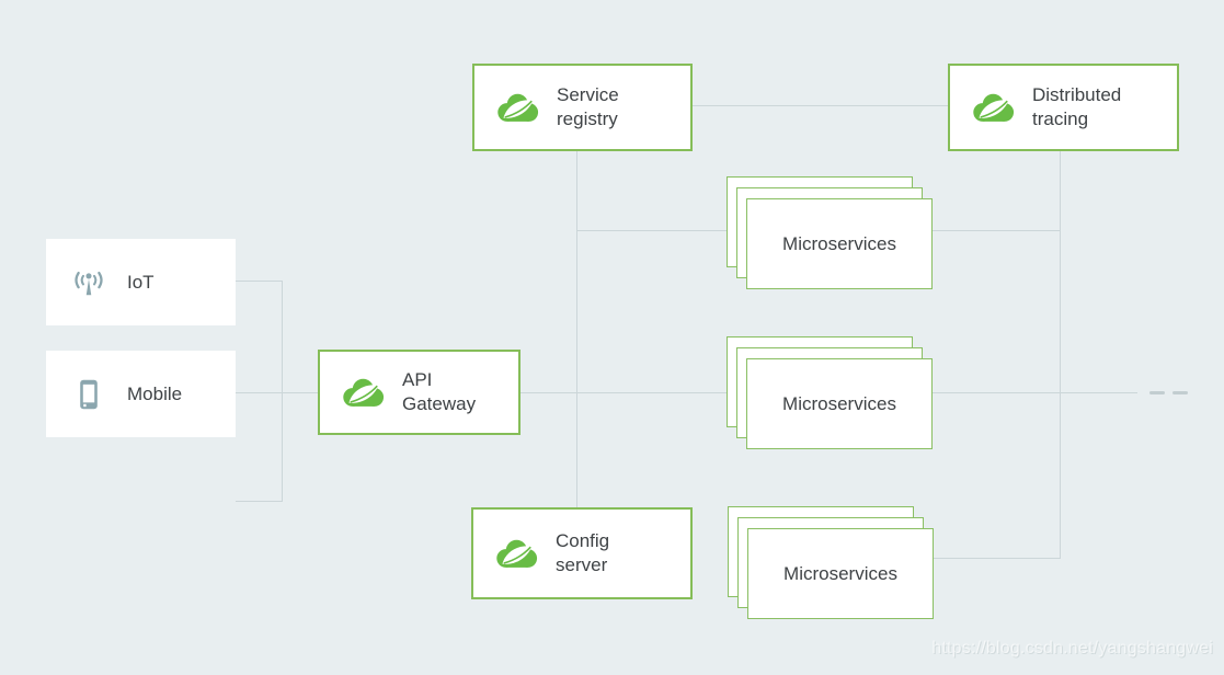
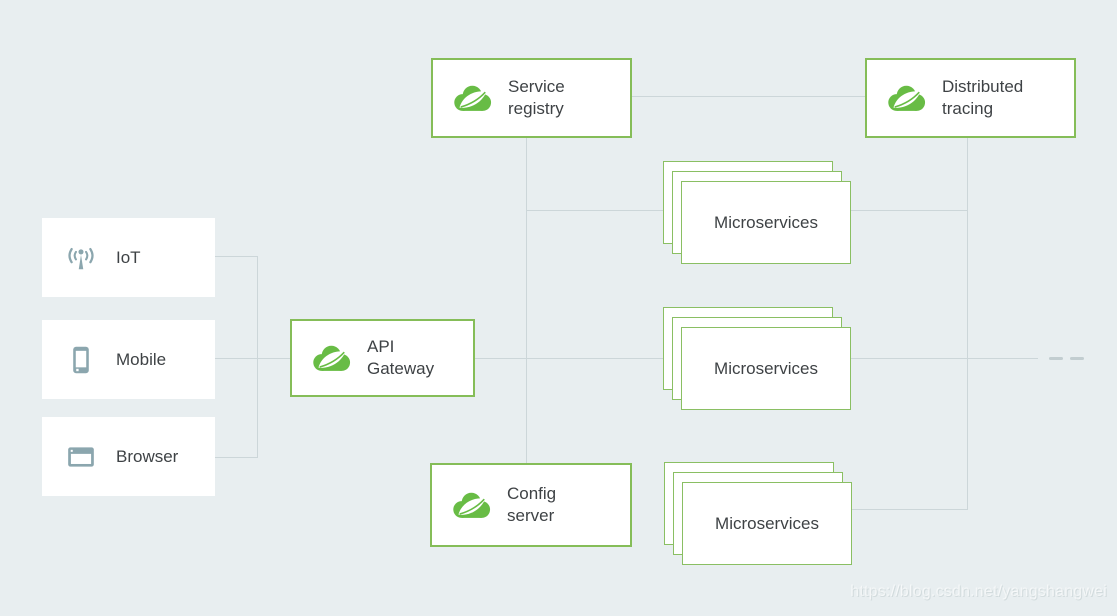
  Service
  registry
  Distributed
  tracing
  API
  Gateway
  Config
  server
  IoT
  Mobile
+ Browser
  Microservices
  Microservices
  Microservices
  https://blog.csdn.net/yangshangwei
